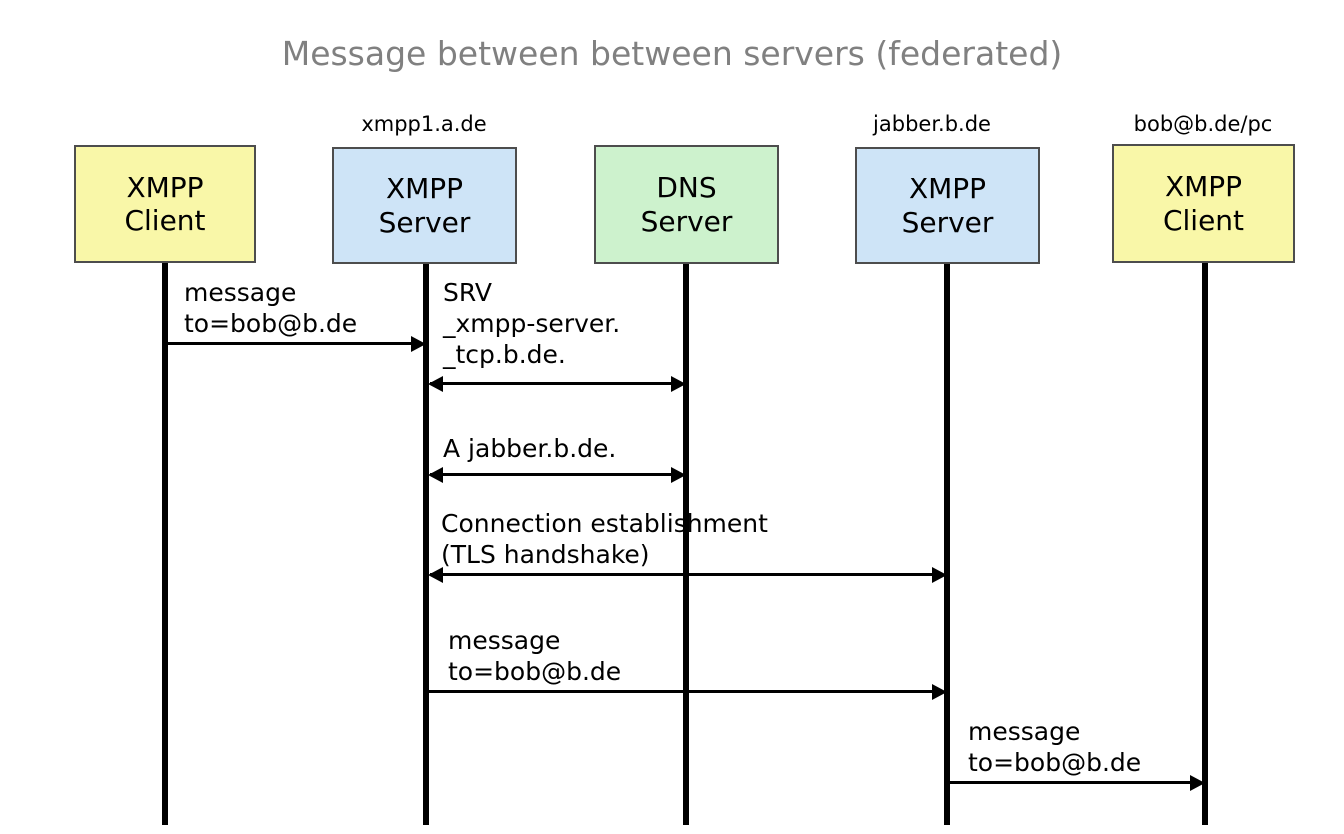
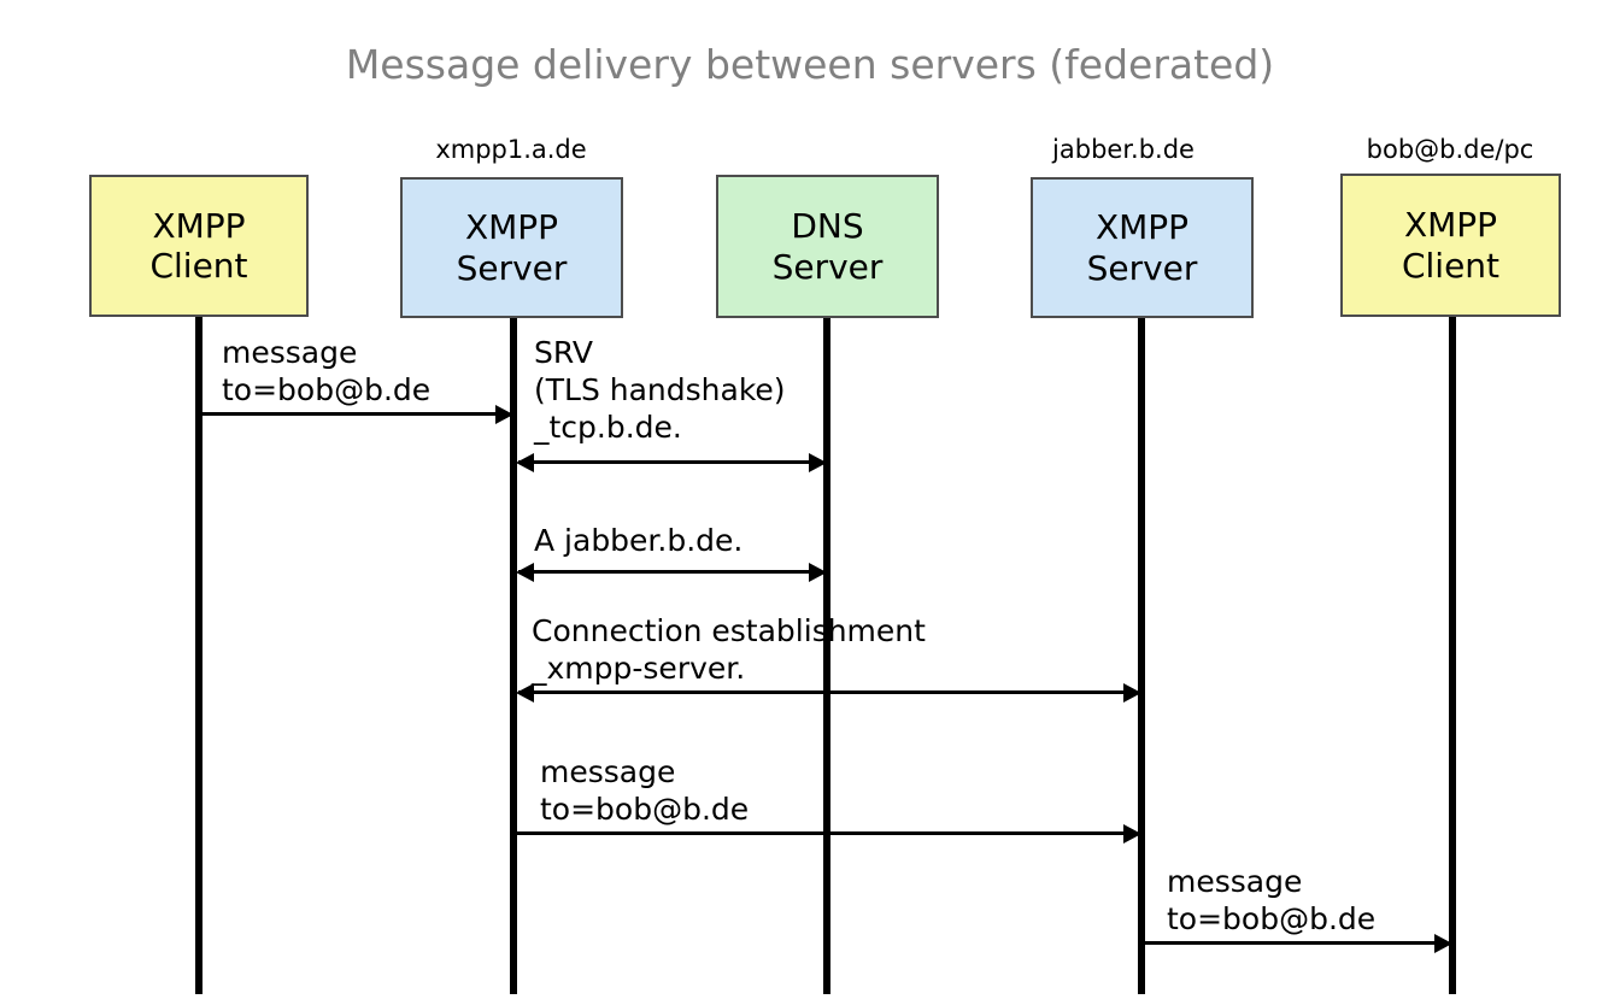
- Message between between servers (federated)
+ Message delivery between servers (federated)
  xmpp1.a.de
  jabber.b.de
  bob@b.de/pc
  XMPP
  Client
  XMPP
  Server
  DNS
  Server
  XMPP
  Server
  XMPP
  Client
  message
  to=bob@b.de
  SRV
- _xmpp-server.
+ (TLS handshake)
  _tcp.b.de.
  A jabber.b.de.
  Connection establishment
- (TLS handshake)
+ _xmpp-server.
  message
  to=bob@b.de
  message
  to=bob@b.de
